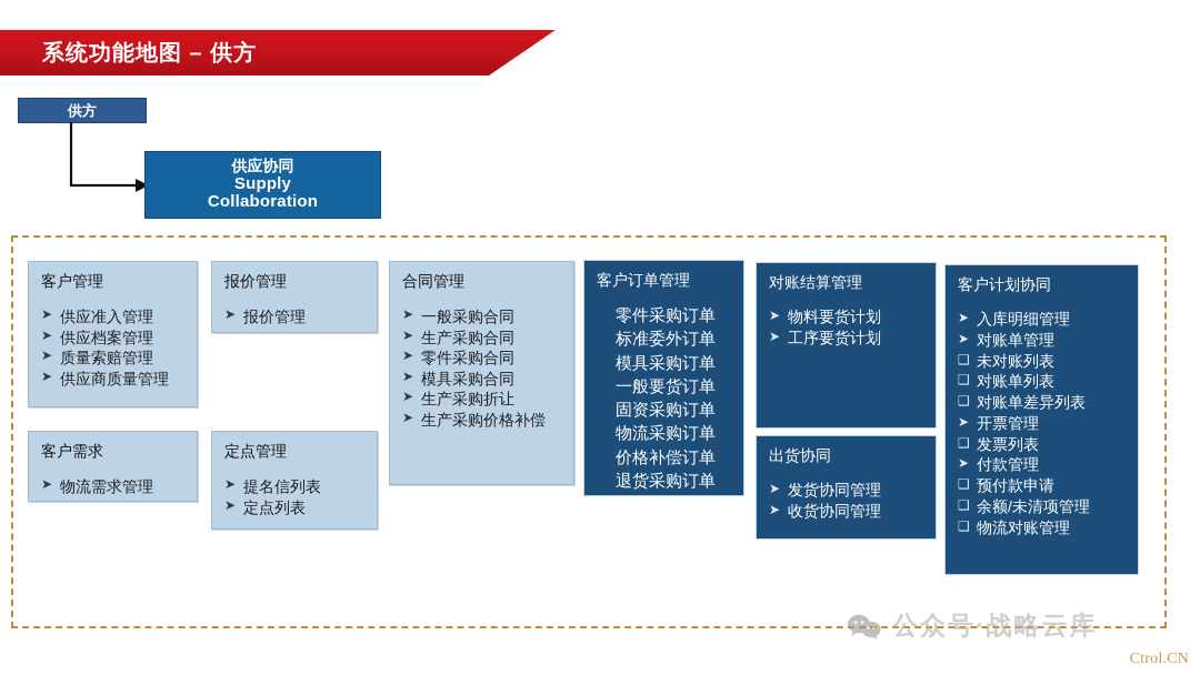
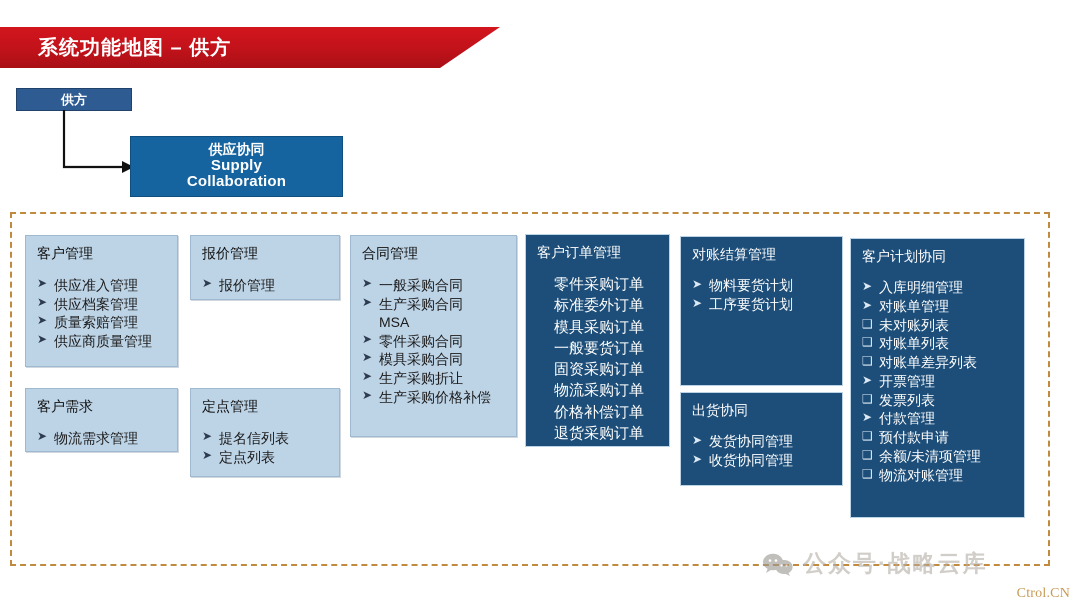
  系统功能地图 – 供方
  供方
  供应协同
  Supply
  Collaboration
  客户管理
  ➤
  供应准入管理
  ➤
  供应档案管理
  ➤
  质量索赔管理
  ➤
  供应商质量管理
  客户需求
  ➤
  物流需求管理
  报价管理
  ➤
  报价管理
  定点管理
  ➤
  提名信列表
  ➤
  定点列表
  合同管理
  ➤
  一般采购合同
  ➤
  生产采购合同
+ MSA
  ➤
  零件采购合同
  ➤
  模具采购合同
  ➤
  生产采购折让
  ➤
  生产采购价格补偿
  客户订单管理
  零件采购订单
  标准委外订单
  模具采购订单
  一般要货订单
  固资采购订单
  物流采购订单
  价格补偿订单
  退货采购订单
  对账结算管理
  ➤
  物料要货计划
  ➤
  工序要货计划
  出货协同
  ➤
  发货协同管理
  ➤
  收货协同管理
  客户计划协同
  ➤
  入库明细管理
  ➤
  对账单管理
  ❑
  未对账列表
  ❑
  对账单列表
  ❑
  对账单差异列表
  ➤
  开票管理
  ❑
  发票列表
  ➤
  付款管理
  ❑
  预付款申请
  ❑
  余额/未清项管理
  ❑
  物流对账管理
  公众号·战略云库
  Ctrol.CN
